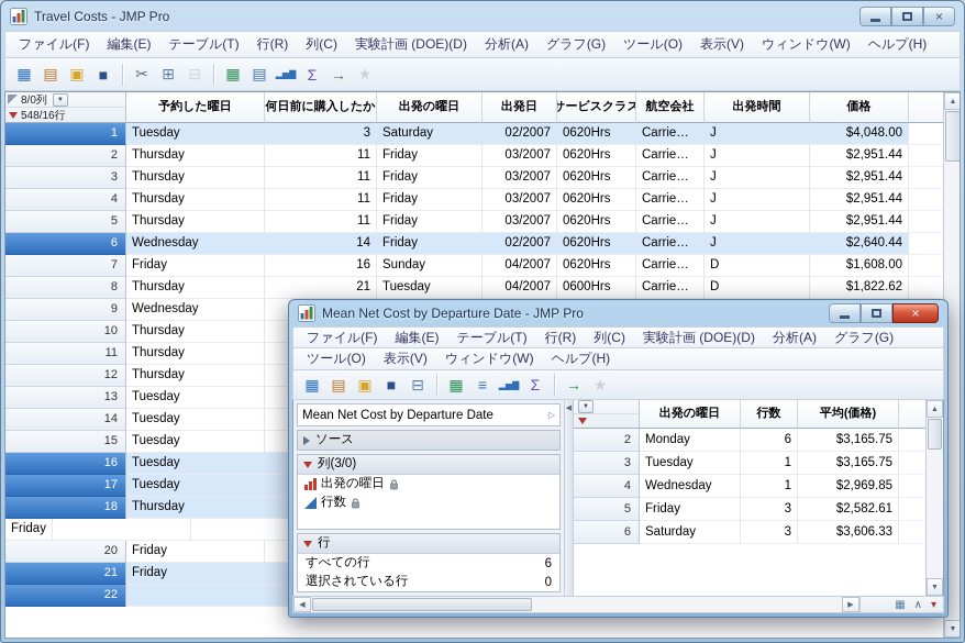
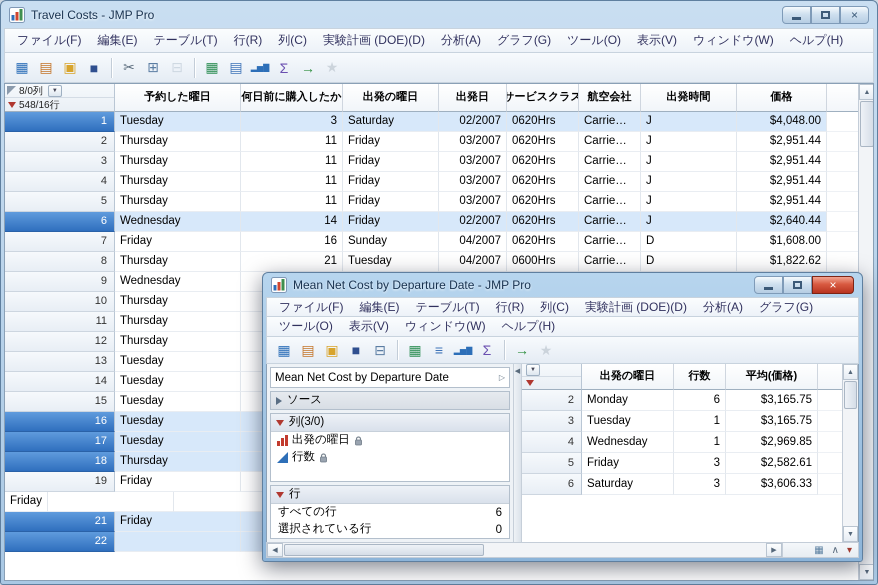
  Travel Costs - JMP Pro
  ×
  ファイル(F)
  編集(E)
  テーブル(T)
  行(R)
  列(C)
  実験計画 (DOE)(D)
  分析(A)
  グラフ(G)
  ツール(O)
  表示(V)
  ウィンドウ(W)
  ヘルプ(H)
  ▦
  ▤
  ▣
  ■
  ✂
  ⊞
  ⊟
  ▦
  ▤
  ▂▅▇
  Σ
  →
  ★
  8/0列
  548/16行
  予約した曜日
  何日前に購入したか
  出発の曜日
  出発日
  サービスクラス
  航空会社
  出発時間
  価格
  1
  Tuesday
  3
  Saturday
  02/2007
  0620Hrs
  Carrie…
  J
  $4,048.00
  2
  Thursday
  11
  Friday
  03/2007
  0620Hrs
  Carrie…
  J
  $2,951.44
  3
  Thursday
  11
  Friday
  03/2007
  0620Hrs
  Carrie…
  J
  $2,951.44
  4
  Thursday
  11
  Friday
  03/2007
  0620Hrs
  Carrie…
  J
  $2,951.44
  5
  Thursday
  11
  Friday
  03/2007
  0620Hrs
  Carrie…
  J
  $2,951.44
  6
  Wednesday
  14
  Friday
  02/2007
  0620Hrs
  Carrie…
  J
  $2,640.44
  7
  Friday
  16
  Sunday
  04/2007
  0620Hrs
  Carrie…
  D
  $1,608.00
  8
  Thursday
  21
  Tuesday
  04/2007
  0600Hrs
  Carrie…
  D
  $1,822.62
  9
  Wednesday
  10
  Thursday
  11
  Thursday
  12
  Thursday
  13
  Tuesday
  14
  Tuesday
  15
  Tuesday
  16
  Tuesday
  17
  Tuesday
  18
  Thursday
+ 19
  Friday
- 20
  Friday
  21
  Friday
  22
  Mean Net Cost by Departure Date - JMP Pro
  ×
  ファイル(F)
  編集(E)
  テーブル(T)
  行(R)
  列(C)
  実験計画 (DOE)(D)
  分析(A)
  グラフ(G)
  ツール(O)
  表示(V)
  ウィンドウ(W)
  ヘルプ(H)
  ▦
  ▤
  ▣
  ■
  ⊟
  ▦
  ≡
  ▂▅▇
  Σ
  →
  ★
  Mean Net Cost by Departure Date
  ▷
  ソース
  列(3/0)
  出発の曜日
  行数
  行
  すべての行
  6
  選択されている行
  0
  出発の曜日
  行数
  平均(価格)
  2
  Monday
  6
  $3,165.75
  3
  Tuesday
  1
  $3,165.75
  4
  Wednesday
  1
  $2,969.85
  5
  Friday
  3
  $2,582.61
  6
  Saturday
  3
  $3,606.33
  ▦
  ∧
  ▾
